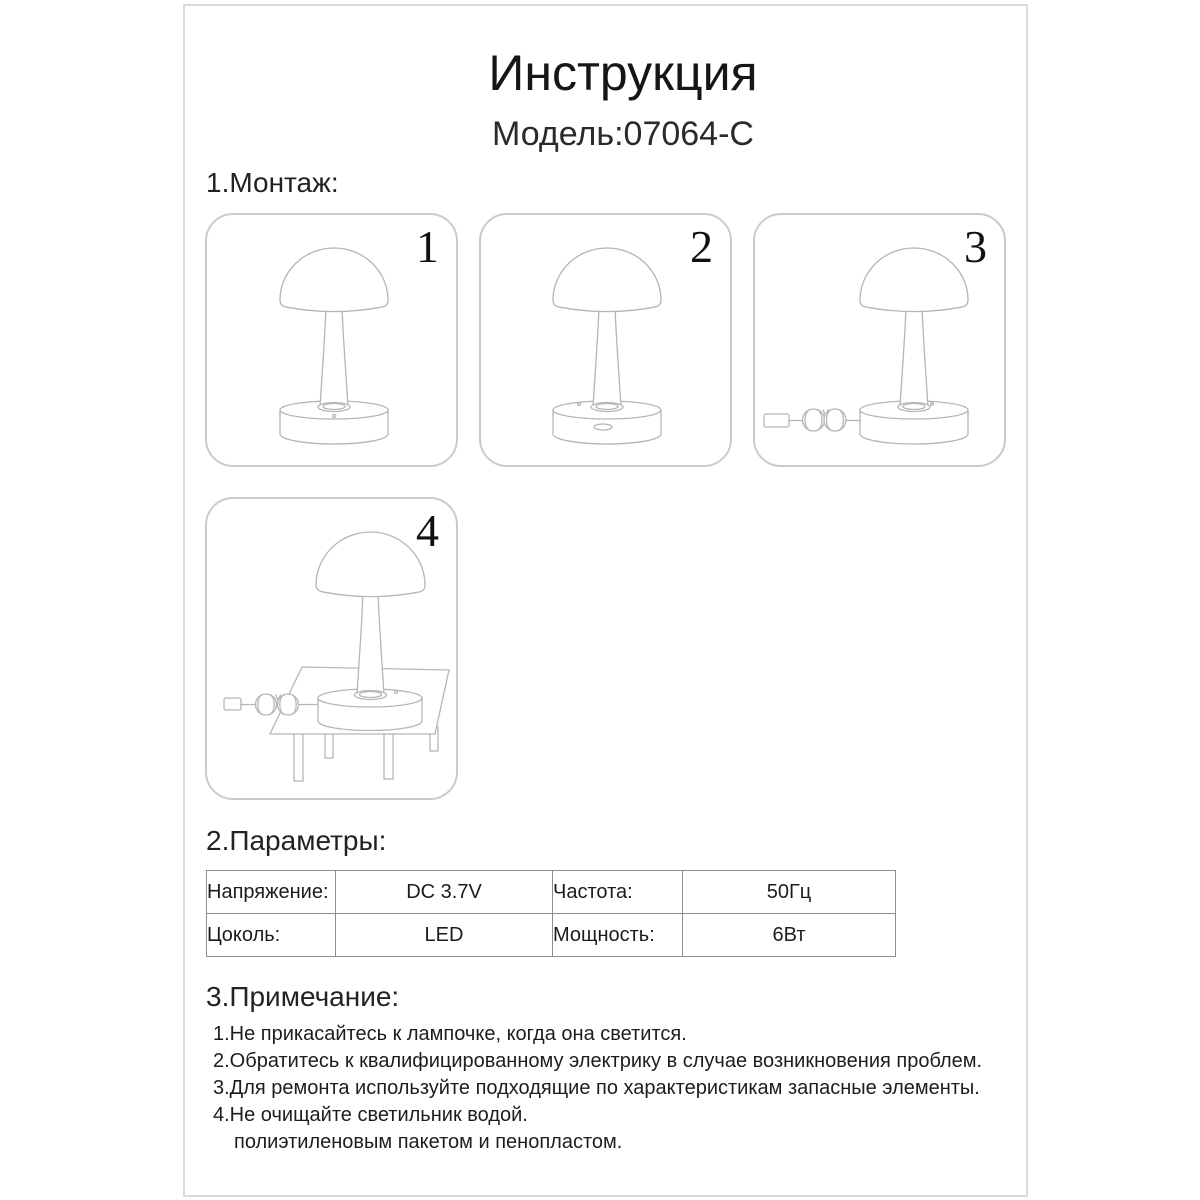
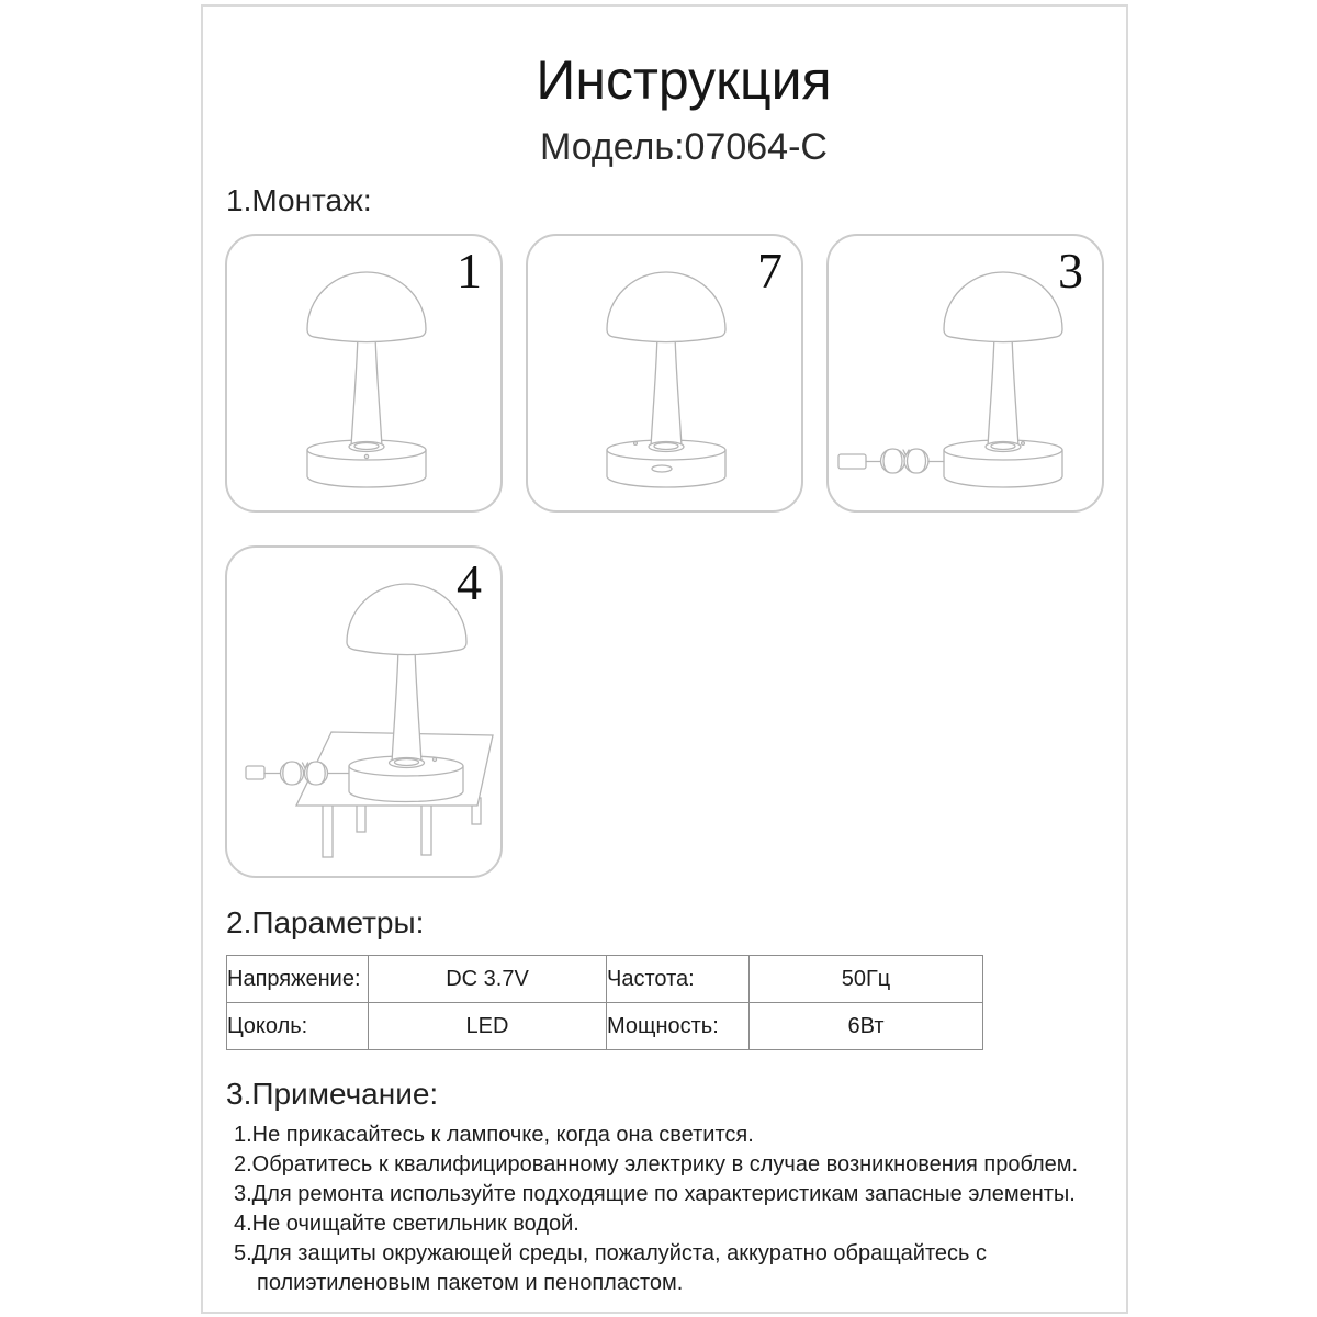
  Инструкция
  Модель:07064-C
  1.Монтаж:
  1
- 2
+ 7
  3
  4
  2.Параметры:
  Напряжение:	DC 3.7V	Частота:	50Гц
  Цоколь:	LED	Мощность:	6Вт
  3.Примечание:
  1.Не прикасайтесь к лампочке, когда она светится.
  2.Обратитесь к квалифицированному электрику в случае возникновения проблем.
  3.Для ремонта используйте подходящие по характеристикам запасные элементы.
  4.Не очищайте светильник водой.
+ 5.Для защиты окружающей среды, пожалуйста, аккуратно обращайтесь с
  полиэтиленовым пакетом и пенопластом.
